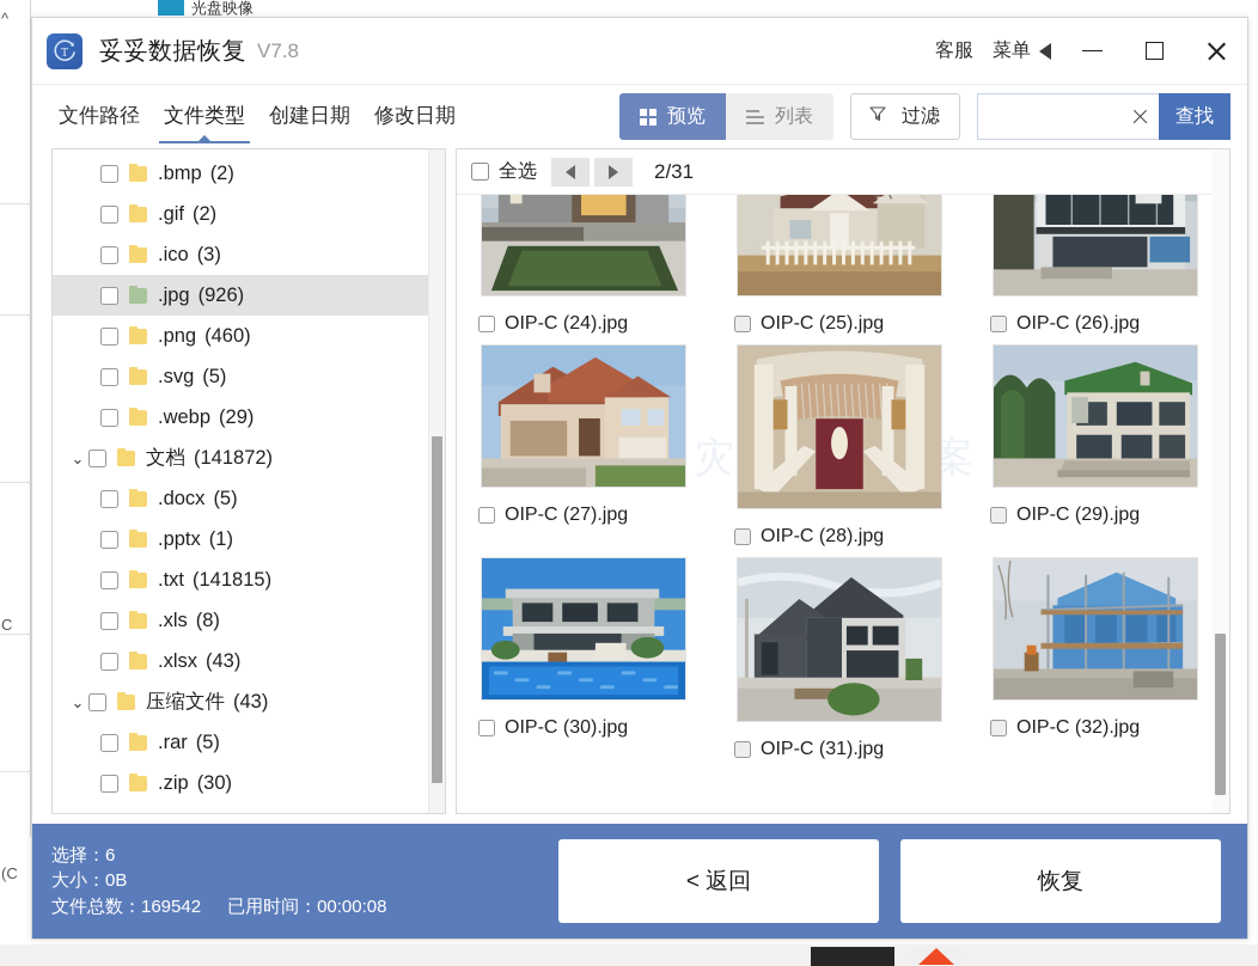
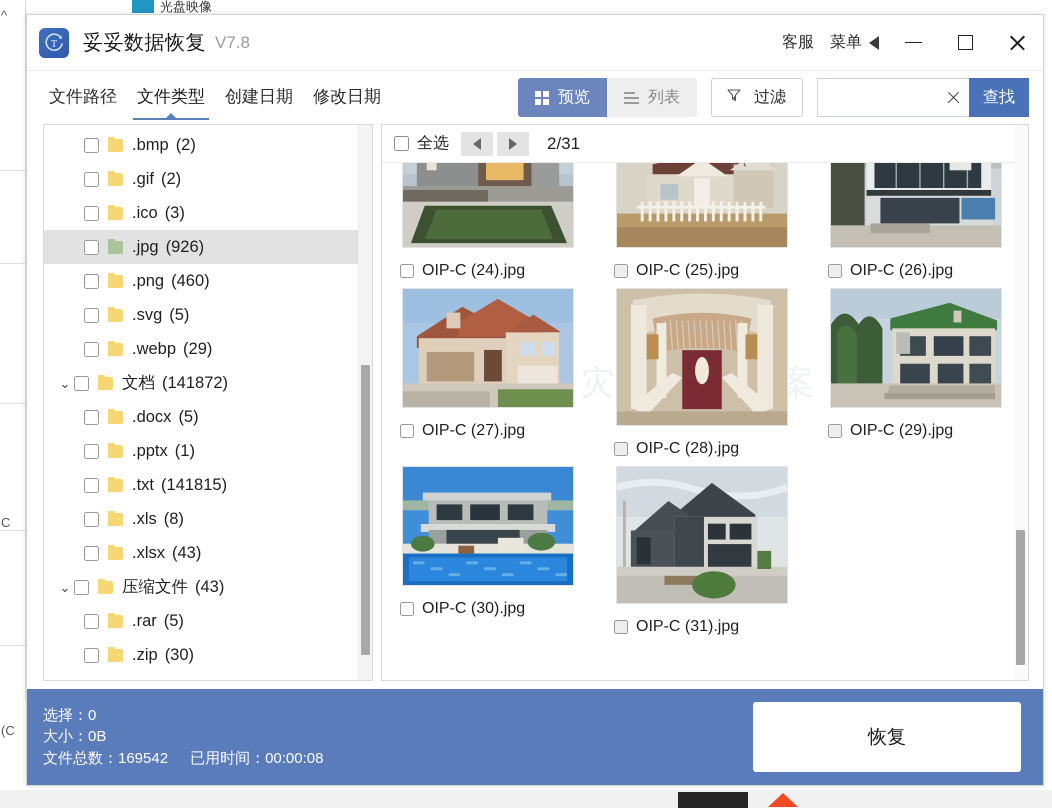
  ^
  C
  (C
  光盘映像
  T
  妥妥数据恢复
  V7.8
  客服
  菜单
  文件路径
  文件类型
  创建日期
  修改日期
  预览
  列表
  过滤
  查找
  .bmp
  (2)
  .gif
  (2)
  .ico
  (3)
  .jpg
  (926)
  .png
  (460)
  .svg
  (5)
  .webp
  (29)
  ⌄
  文档
  (141872)
  .docx
  (5)
  .pptx
  (1)
  .txt
  (141815)
  .xls
  (8)
  .xlsx
  (43)
  ⌄
  压缩文件
  (43)
  .rar
  (5)
  .zip
  (30)
  全选
  2/31
  OIP-C (24).jpg
  OIP-C (25).jpg
  OIP-C (26).jpg
  OIP-C (27).jpg
  OIP-C (28).jpg
  OIP-C (29).jpg
  OIP-C (30).jpg
  OIP-C (31).jpg
- OIP-C (32).jpg
- 选择：6
+ 选择：0
  大小：0B
  文件总数：169542
  已用时间：00:00:08
- < 返回
  恢复
